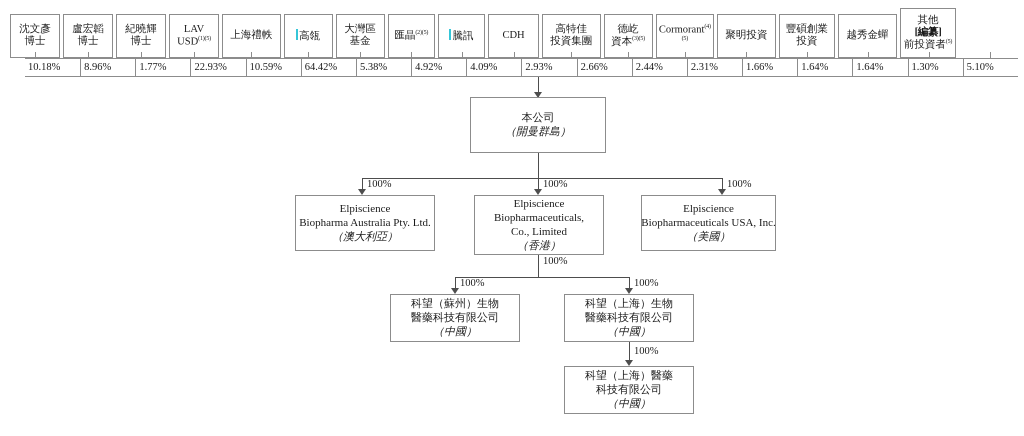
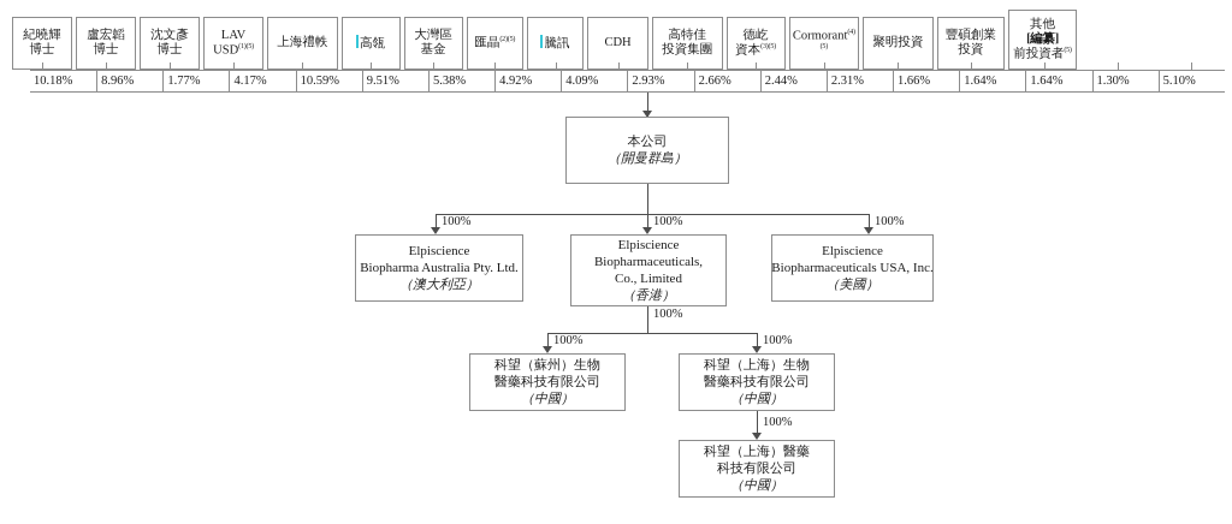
- 沈文彥
+ 紀曉輝
  博士
  盧宏韜
  博士
- 紀曉輝
+ 沈文彥
  博士
  LAV
  上海禮軼
  高瓴
  大灣區
  基金
  騰訊
  CDH
  高特佳
  投資集團
  德屹
  聚明投資
  豐碩創業
  投資
- 越秀金蟬
  其他
  [編纂]
  10.18%
  8.96%
  1.77%
- 22.93%
+ 4.17%
  10.59%
- 64.42%
+ 9.51%
  5.38%
  4.92%
  4.09%
  2.93%
  2.66%
  2.44%
  2.31%
  1.66%
  1.64%
  1.64%
  1.30%
  5.10%
  本公司
  （開曼群島）
  100%
  100%
  100%
  Elpiscience
  Biopharma Australia Pty. Ltd.
  （澳大利亞）
  Elpiscience
  Biopharmaceuticals,
  Co., Limited
  （香港）
  Elpiscience
  Biopharmaceuticals USA, Inc.
  （美國）
  100%
  100%
  100%
  科望（蘇州）生物
  醫藥科技有限公司
  （中國）
  科望（上海）生物
  醫藥科技有限公司
  （中國）
  100%
  科望（上海）醫藥
  科技有限公司
  （中國）
